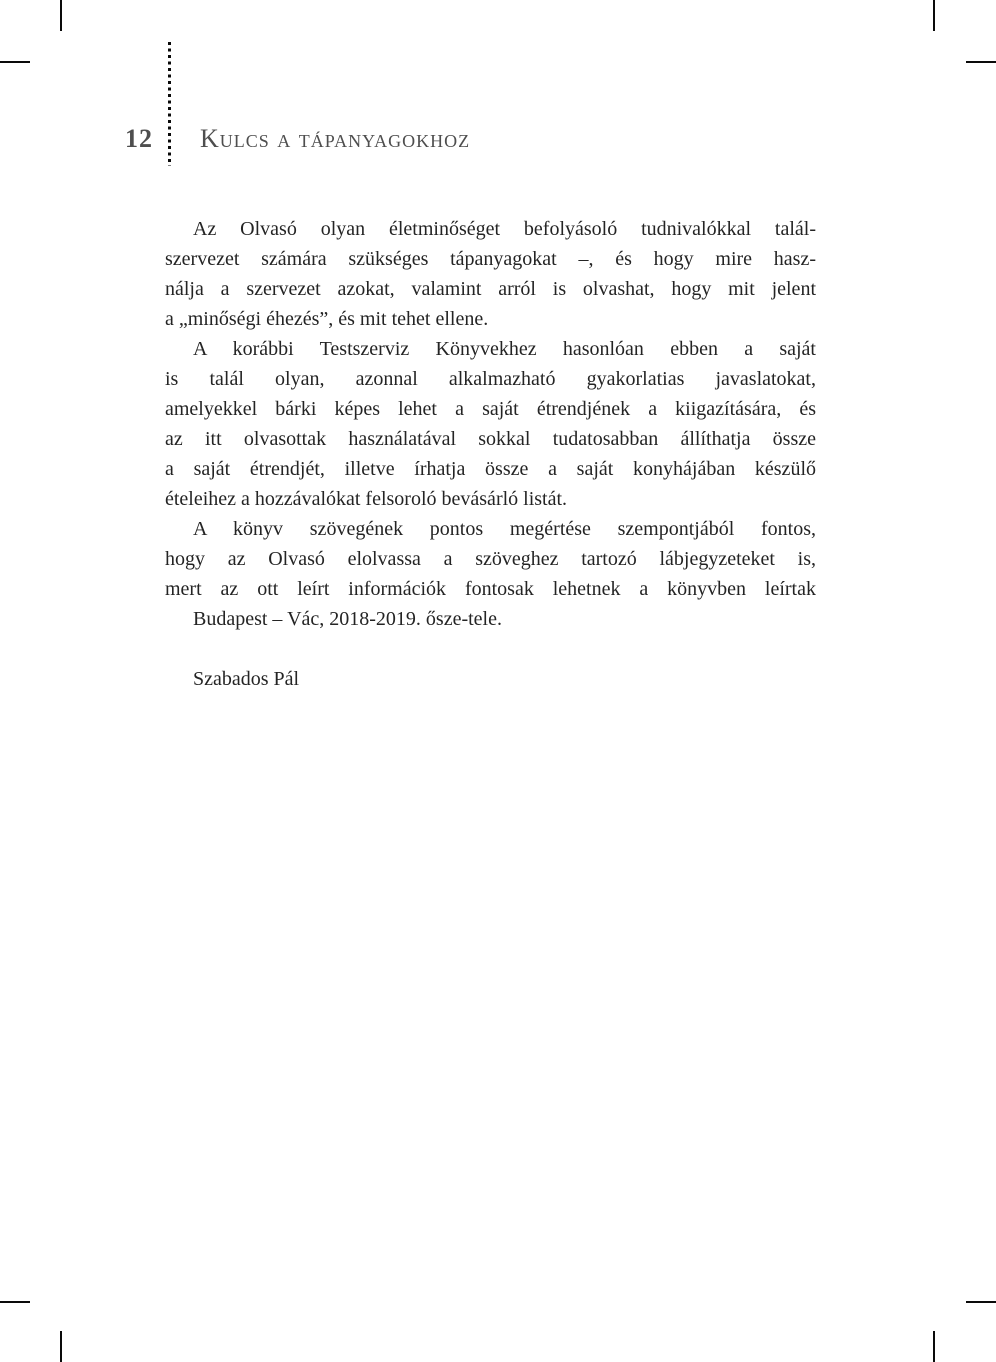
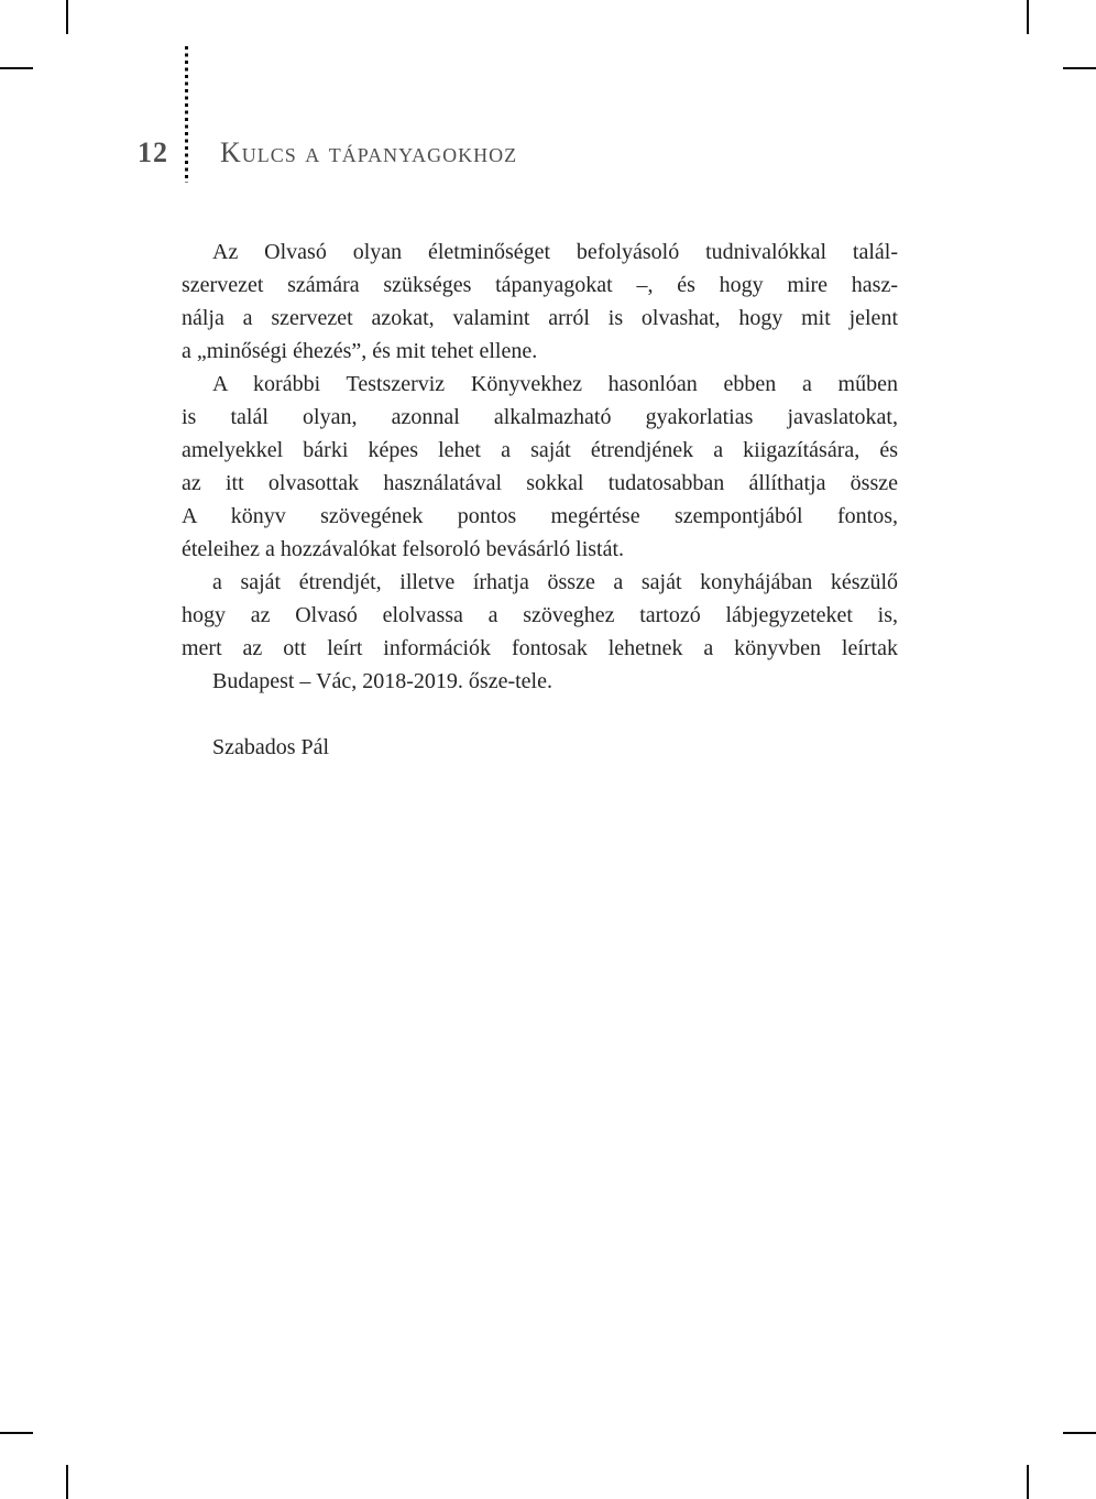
  12
  Kulcs a tápanyagokhoz
  Az Olvasó olyan életminőséget befolyásoló tudnivalókkal talál-
  szervezet számára szükséges tápanyagokat –, és hogy mire hasz-
  nálja a szervezet azokat, valamint arról is olvashat, hogy mit jelent
  a „minőségi éhezés”, és mit tehet ellene.
- A korábbi Testszerviz Könyvekhez hasonlóan ebben a saját
+ A korábbi Testszerviz Könyvekhez hasonlóan ebben a műben
  is talál olyan, azonnal alkalmazható gyakorlatias javaslatokat,
  amelyekkel bárki képes lehet a saját étrendjének a kiigazítására, és
  az itt olvasottak használatával sokkal tudatosabban állíthatja össze
- a saját étrendjét, illetve írhatja össze a saját konyhájában készülő
+ A könyv szövegének pontos megértése szempontjából fontos,
  ételeihez a hozzávalókat felsoroló bevásárló listát.
- A könyv szövegének pontos megértése szempontjából fontos,
+ a saját étrendjét, illetve írhatja össze a saját konyhájában készülő
  hogy az Olvasó elolvassa a szöveghez tartozó lábjegyzeteket is,
  mert az ott leírt információk fontosak lehetnek a könyvben leírtak
  Budapest – Vác, 2018-2019. ősze-tele.
  Szabados Pál
